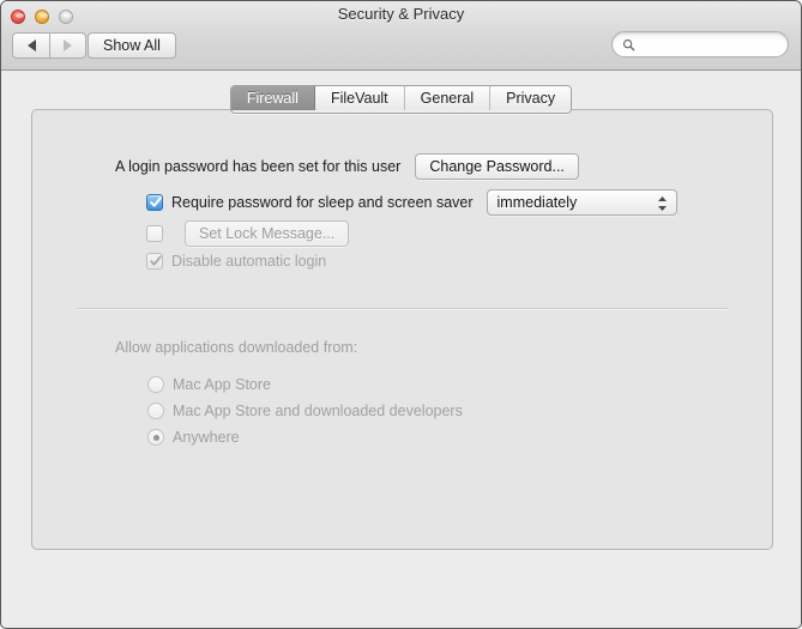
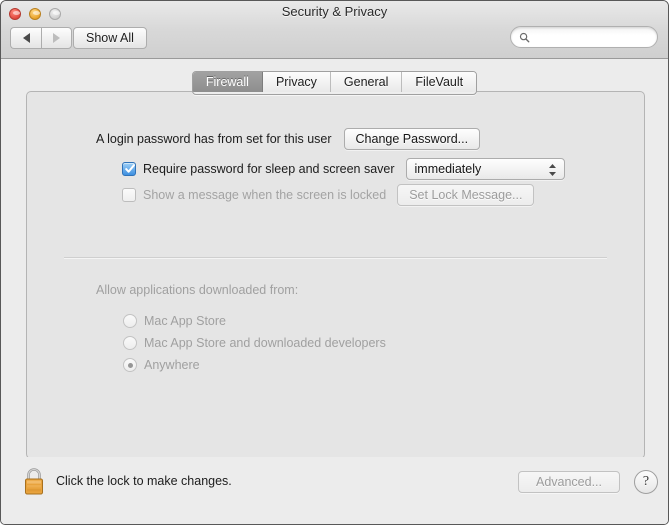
  Security & Privacy
  Show All
  Firewall
- FileVault
+ Privacy
  General
- Privacy
+ FileVault
- A login password has been set for this user
+ A login password has from set for this user
  Change Password...
  Require password for sleep and screen saver
  immediately
+ Show a message when the screen is locked
  Set Lock Message...
- Disable automatic login
  Allow applications downloaded from:
  Mac App Store
  Mac App Store and downloaded developers
  Anywhere
+ Click the lock to make changes.
+ Advanced...
+ ?
